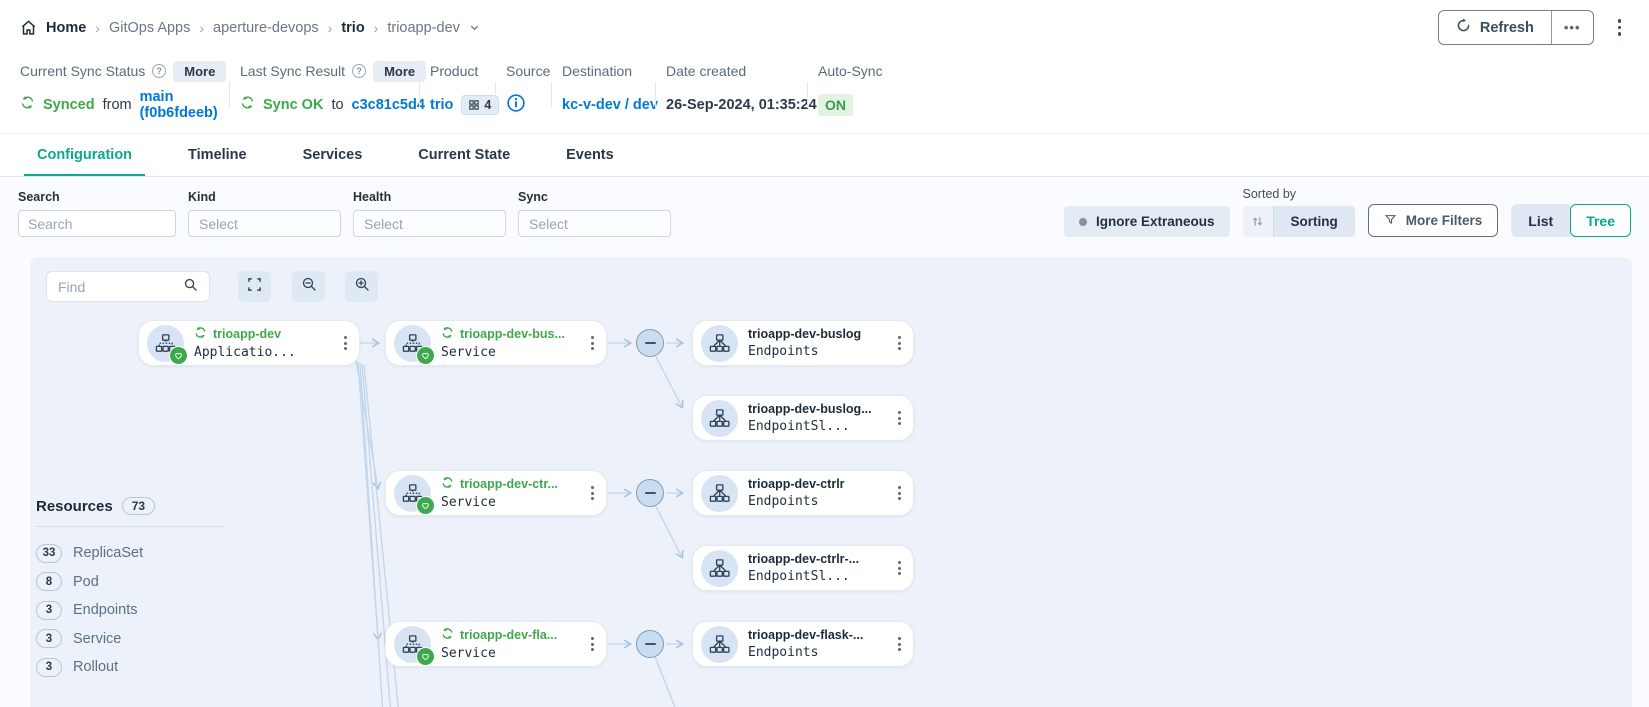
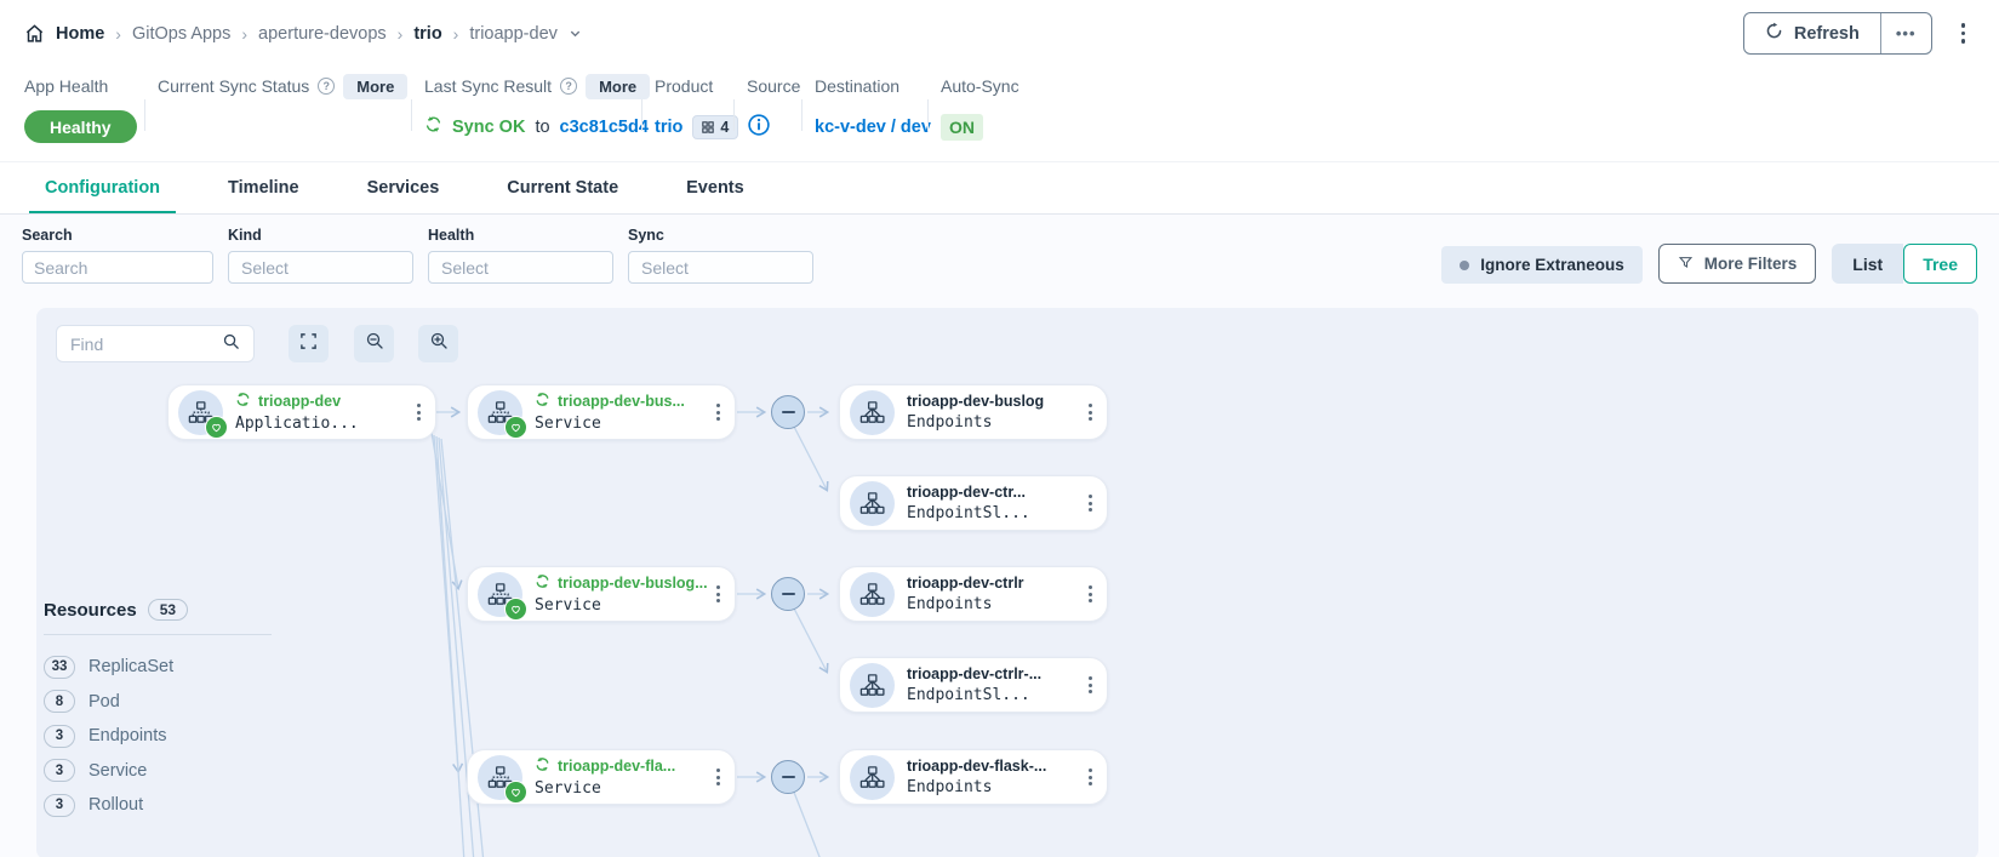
  Home
  ›
  GitOps Apps
  ›
  aperture-devops
  ›
  trio
  ›
  trioapp-dev
  Refresh
  •••
+ App Health
+ Healthy
  Current Sync Status
  ?
  More
- Synced
- from
- main (f0b6fdeeb)
  Last Sync Result
  ?
  More
  Sync OK
  to
  c3c81c5d4
  Product
  trio
  4
  Source
  Destination
  kc-v-dev / dev
- Date created
- 26-Sep-2024, 01:35:24
  Auto-Sync
  ON
  Configuration
  Timeline
  Services
  Current State
  Events
  Search
  Search
  Kind
  Select
  Health
  Select
  Sync
  Select
  Ignore Extraneous
- Sorted by
- Sorting
  More Filters
  List
  Tree
  Find
  trioapp-dev
  Applicatio...
  trioapp-dev-bus...
  Service
  trioapp-dev-buslog
  Endpoints
- trioapp-dev-buslog...
+ trioapp-dev-ctr...
  EndpointSl...
- trioapp-dev-ctr...
+ trioapp-dev-buslog...
  Service
  trioapp-dev-ctrlr
  Endpoints
  trioapp-dev-ctrlr-...
  EndpointSl...
  trioapp-dev-fla...
  Service
  trioapp-dev-flask-...
  Endpoints
  Resources
- 73
+ 53
  33
  ReplicaSet
  8
  Pod
  3
  Endpoints
  3
  Service
  3
  Rollout
